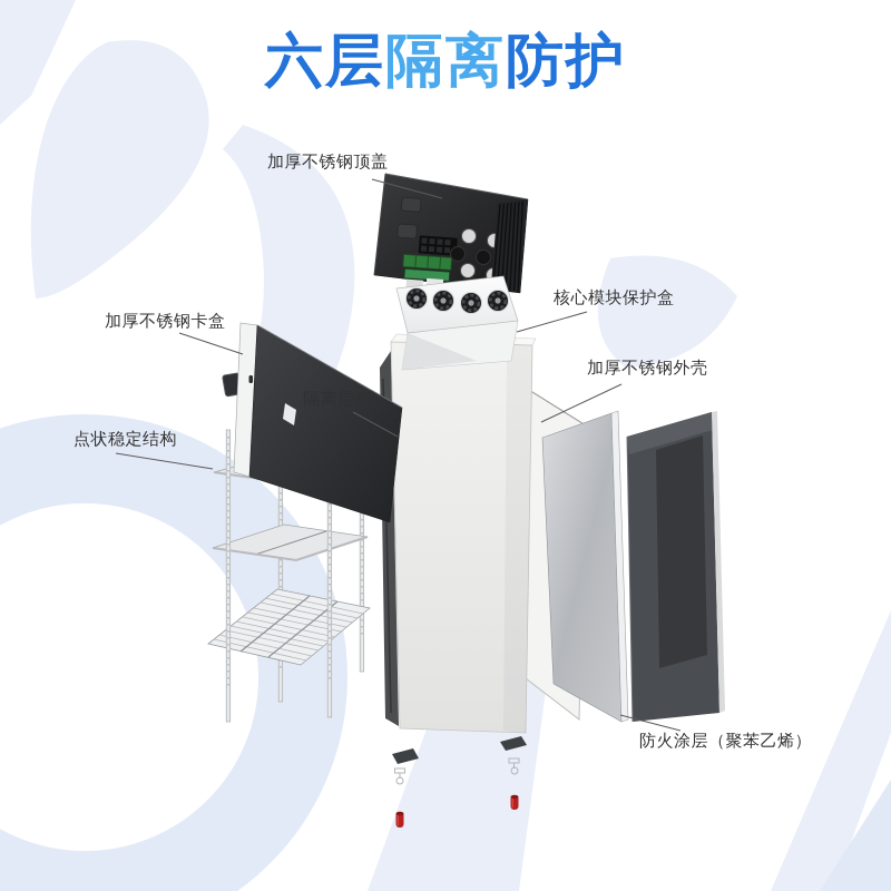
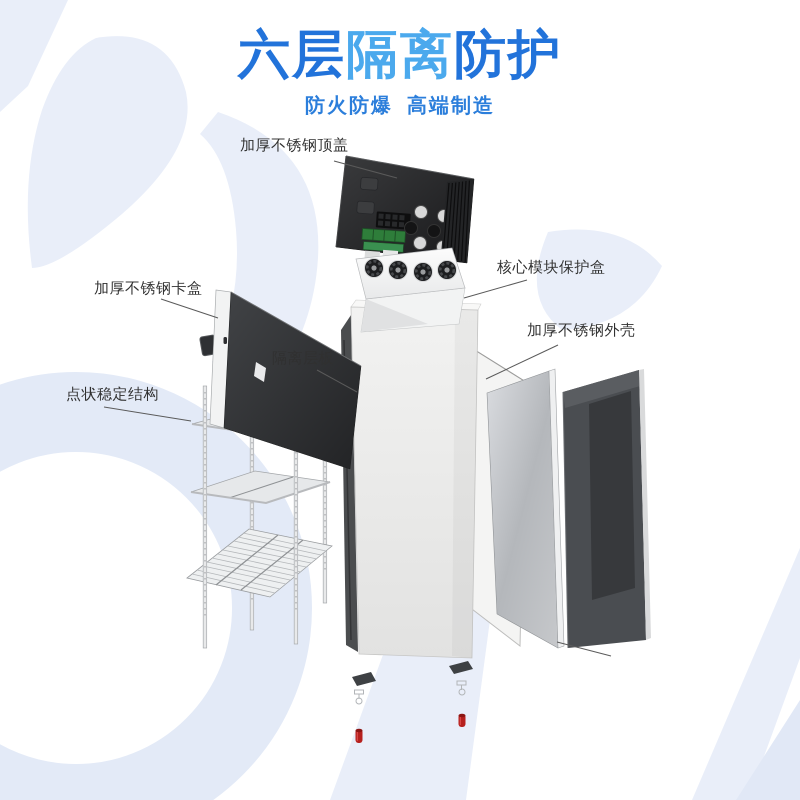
  六层隔离防护
+ 防火防爆 高端制造
  加厚不锈钢顶盖
  核心模块保护盒
  加厚不锈钢卡盒
  隔离层板
  加厚不锈钢外壳
  点状稳定结构
- 防火涂层（聚苯乙烯）
